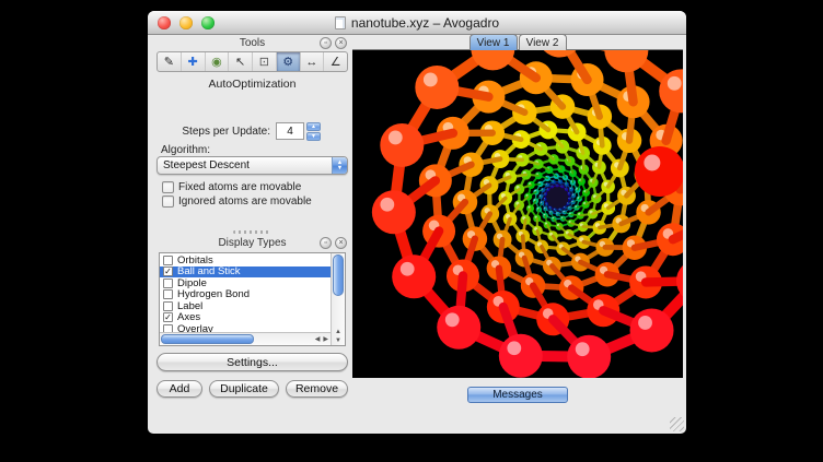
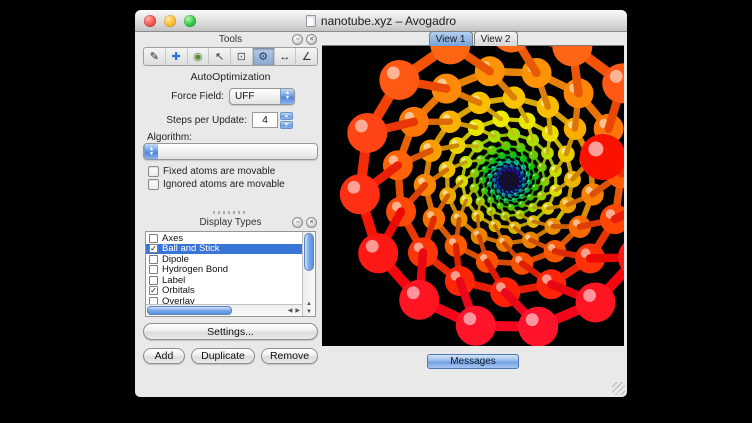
  nanotube.xyz – Avogadro
  Tools
  ✎
  ✚
  ◉
  ↖
  ⊡
  ⚙
  ↔
  ∠
  AutoOptimization
+ Force Field:
+ UFF
  Steps per Update:
  4
  Algorithm:
- Steepest Descent
  Fixed atoms are movable
  Ignored atoms are movable
  Display Types
- Orbitals
+ Axes
  ✓
  Ball and Stick
  Dipole
  Hydrogen Bond
  Label
  ✓
- Axes
+ Orbitals
  Overlay
  Settings...
  Add
  Duplicate
  Remove
  View 1
  View 2
  Messages
